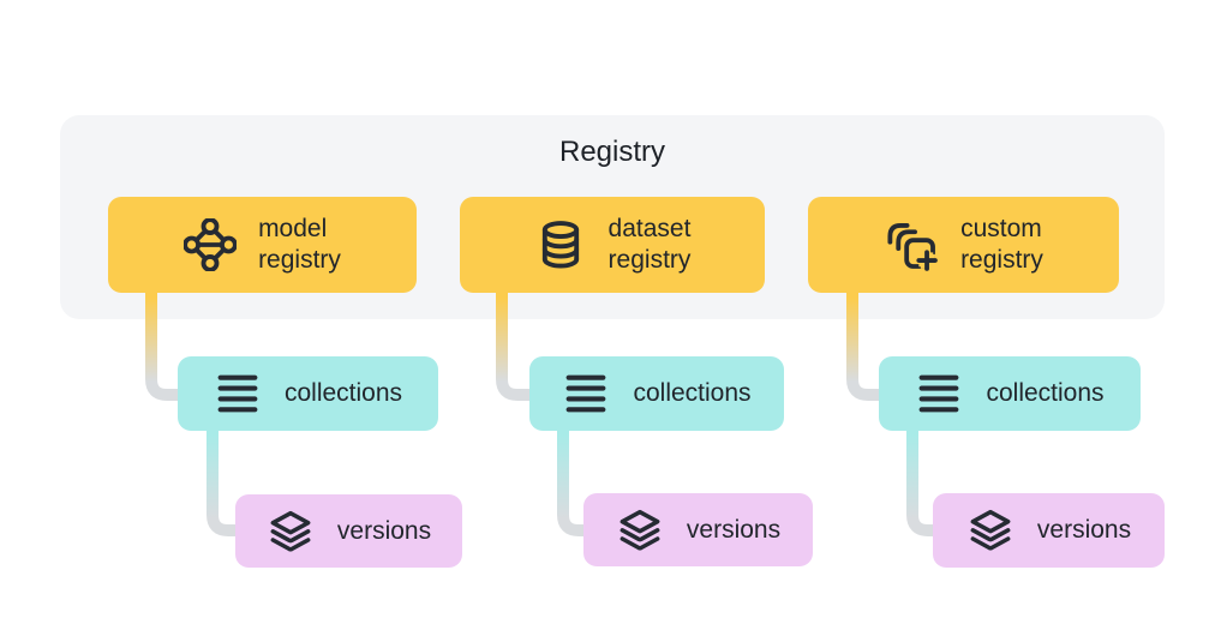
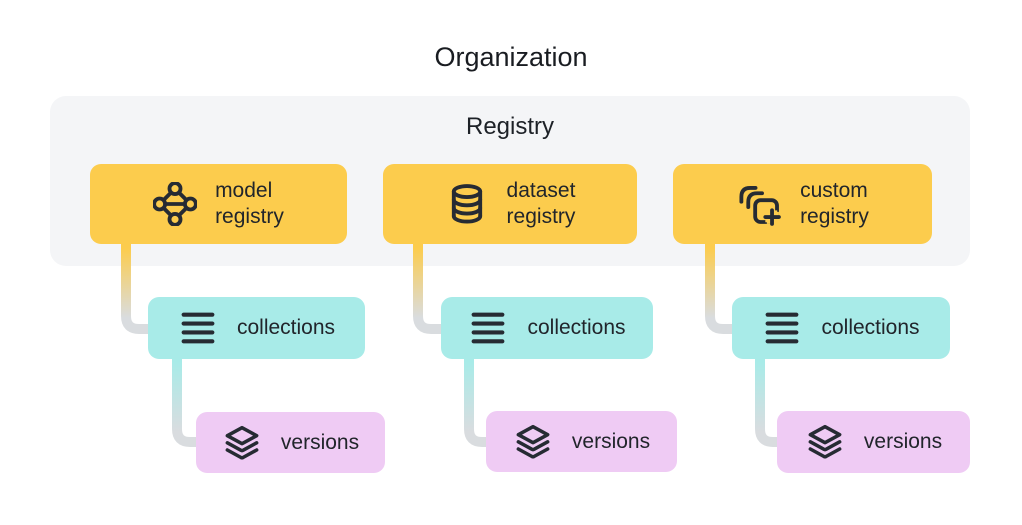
+ Organization
  Registry
  model
  registry
  collections
  versions
  dataset
  registry
  collections
  versions
  custom
  registry
  collections
  versions
